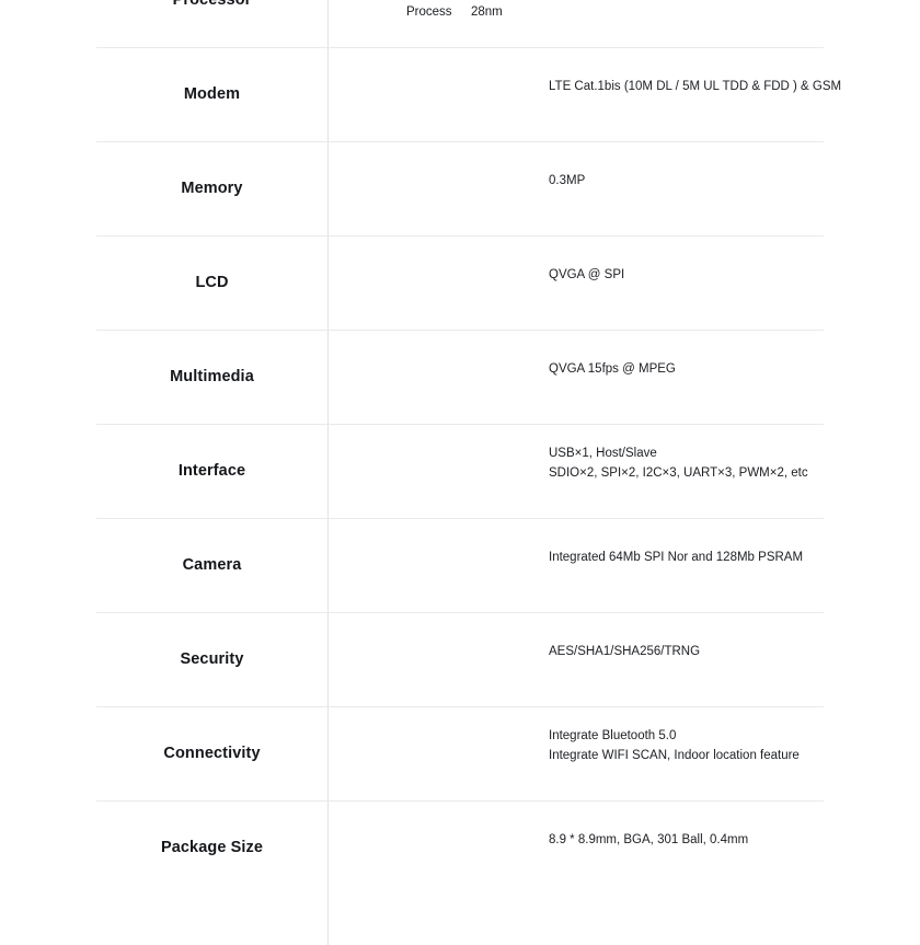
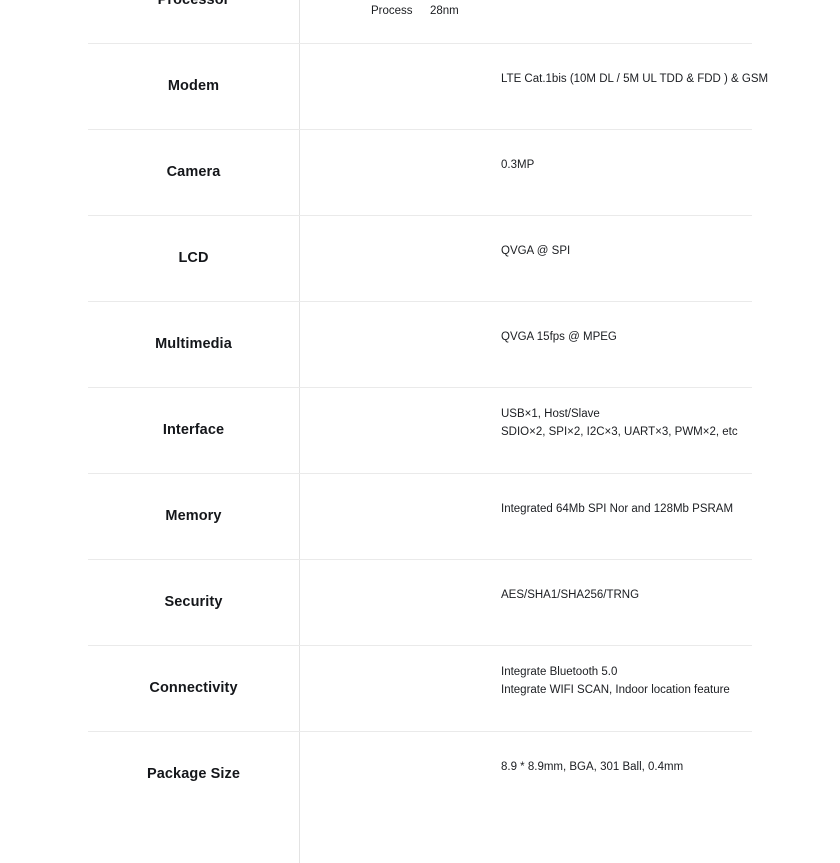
  Processor
  Process
  28nm
  Modem
  LTE Cat.1bis (10M DL / 5M UL TDD & FDD ) & GSM
- Memory
+ Camera
  0.3MP
  LCD
  QVGA @ SPI
  Multimedia
  QVGA 15fps @ MPEG
  Interface
  USB×1, Host/Slave
  SDIO×2, SPI×2, I2C×3, UART×3, PWM×2, etc
- Camera
+ Memory
  Integrated 64Mb SPI Nor and 128Mb PSRAM
  Security
  AES/SHA1/SHA256/TRNG
  Connectivity
  Integrate Bluetooth 5.0
  Integrate WIFI SCAN, Indoor location feature
  Package Size
  8.9 * 8.9mm, BGA, 301 Ball, 0.4mm
